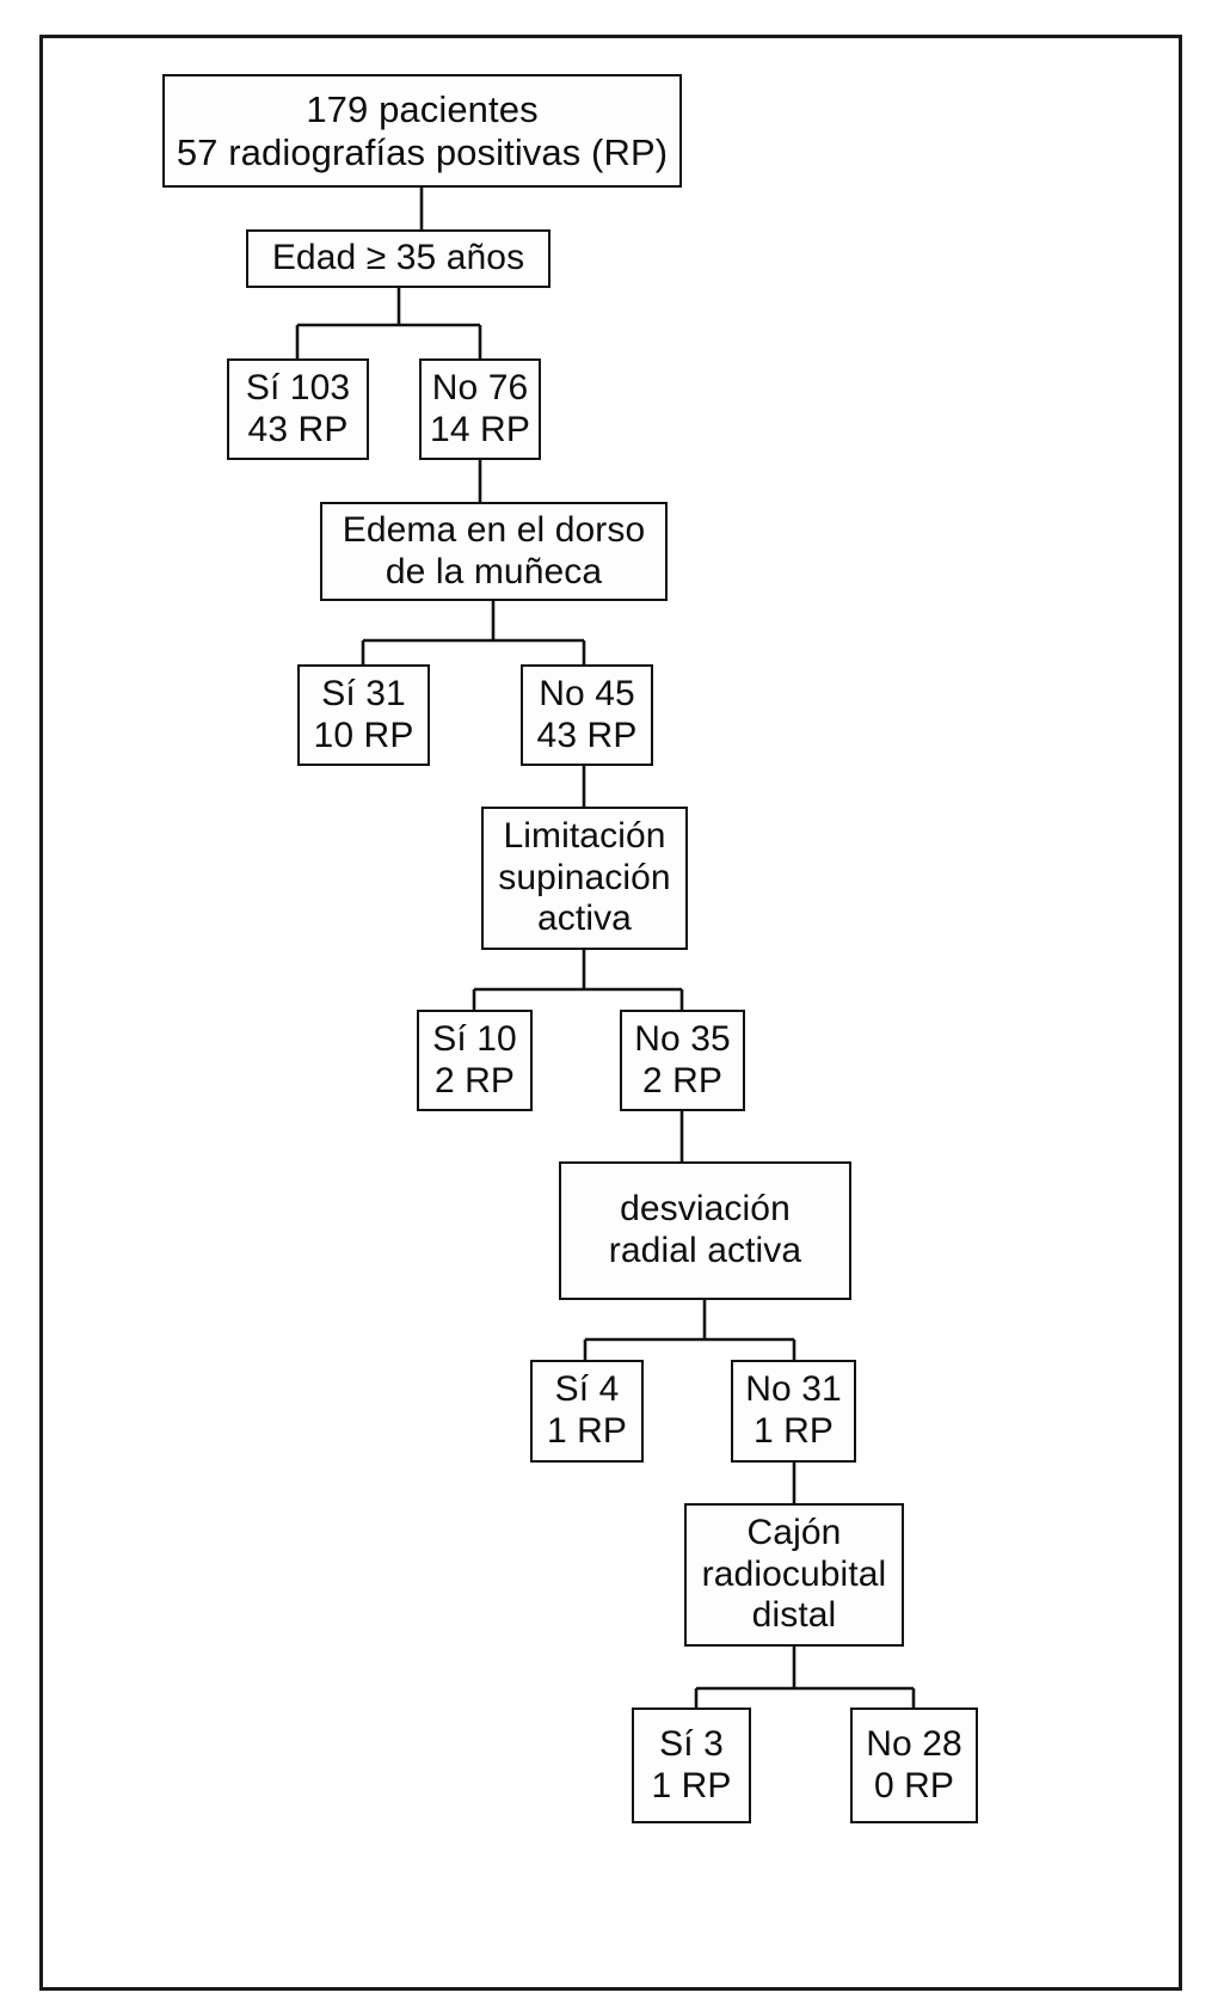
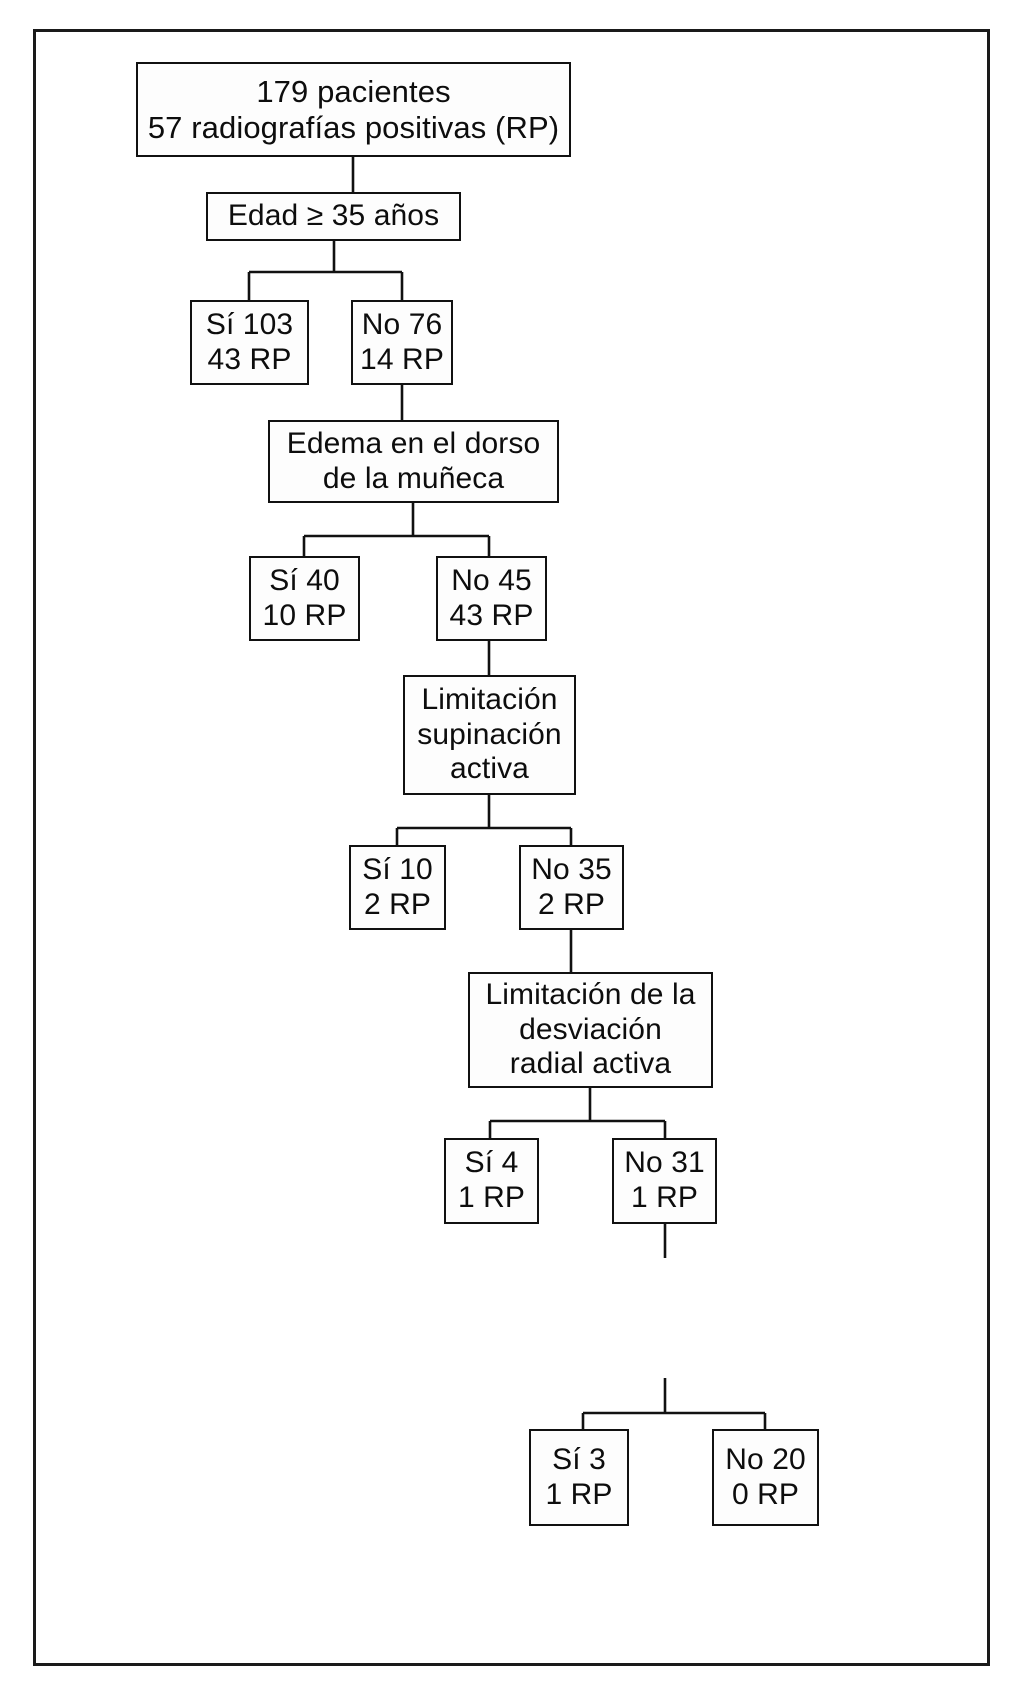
  179 pacientes
  57 radiografías positivas (RP)
  Edad ≥ 35 años
  Sí 103
  43 RP
  No 76
  14 RP
  Edema en el dorso
  de la muñeca
- Sí 31
+ Sí 40
  10 RP
  No 45
  43 RP
  Limitación
  supinación
  activa
  Sí 10
  2 RP
  No 35
  2 RP
+ Limitación de la
  desviación
  radial activa
  Sí 4
  1 RP
  No 31
  1 RP
- Cajón
- radiocubital
- distal
  Sí 3
  1 RP
- No 28
+ No 20
  0 RP
